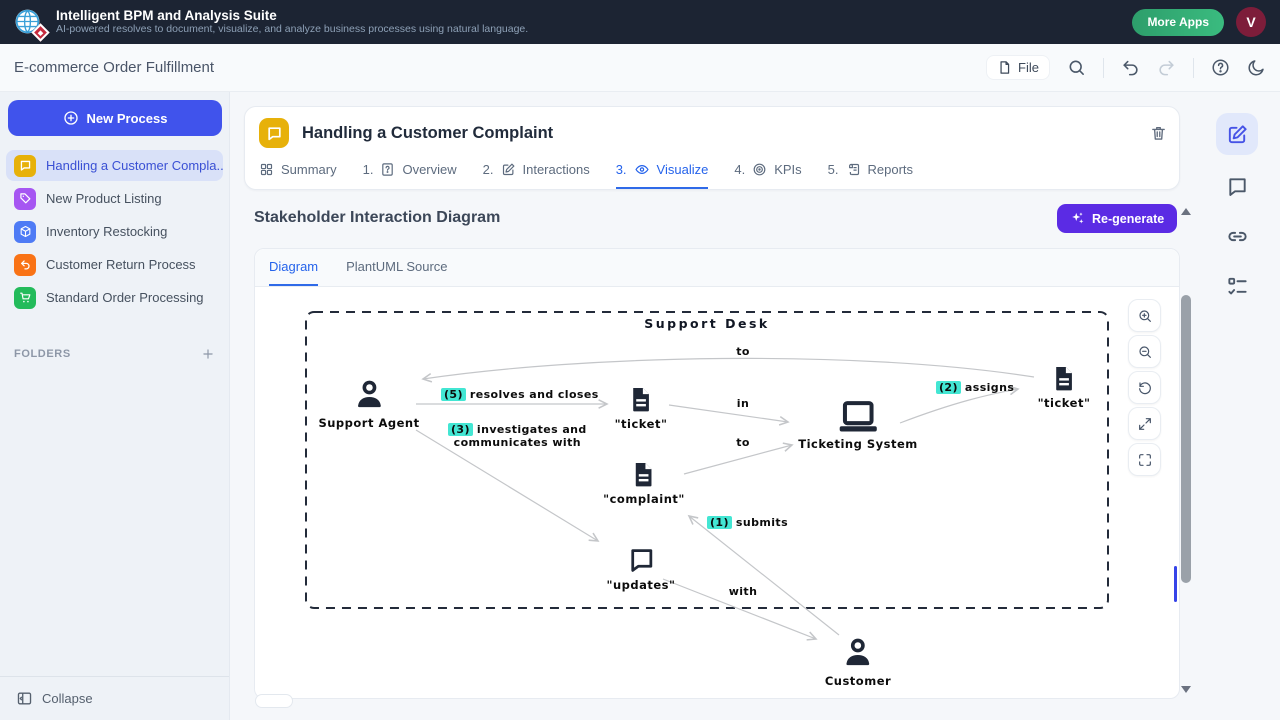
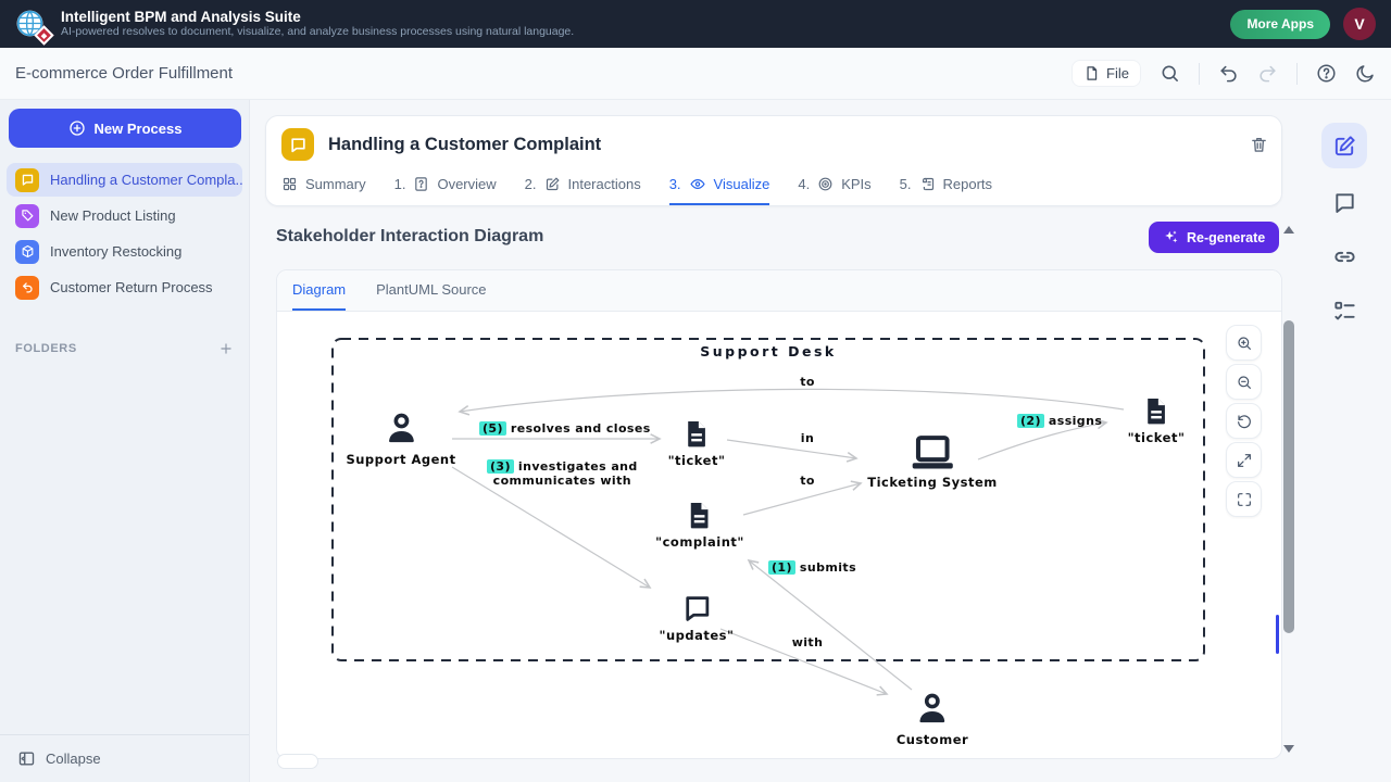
  Intelligent BPM and Analysis Suite
  AI-powered resolves to document, visualize, and analyze business processes using natural language.
  More Apps
  V
  E-commerce Order Fulfillment
  File
  New Process
  Handling a Customer Compla..
  New Product Listing
  Inventory Restocking
  Customer Return Process
- Standard Order Processing
  FOLDERS
  Collapse
  Handling a Customer Complaint
  Summary
  1.
  Overview
  2.
  Interactions
  3.
  Visualize
  4.
  KPIs
  5.
  Reports
  Stakeholder Interaction Diagram
  Re-generate
  Diagram
  PlantUML Source
  Support Desk
  Support Agent
  "ticket"
  Ticketing System
  "ticket"
  "complaint"
  "updates"
  Customer
  (5) resolves and closes
  to
  (3) investigates and
  communicates with
  in
  to
  (2) assigns
  (1) submits
  with
